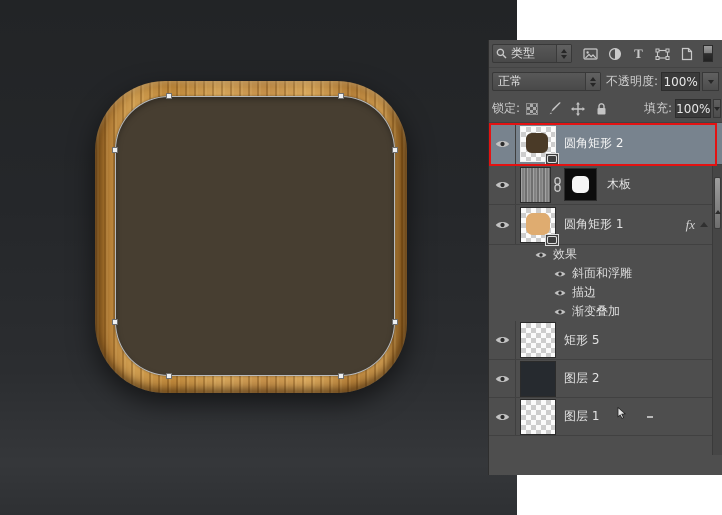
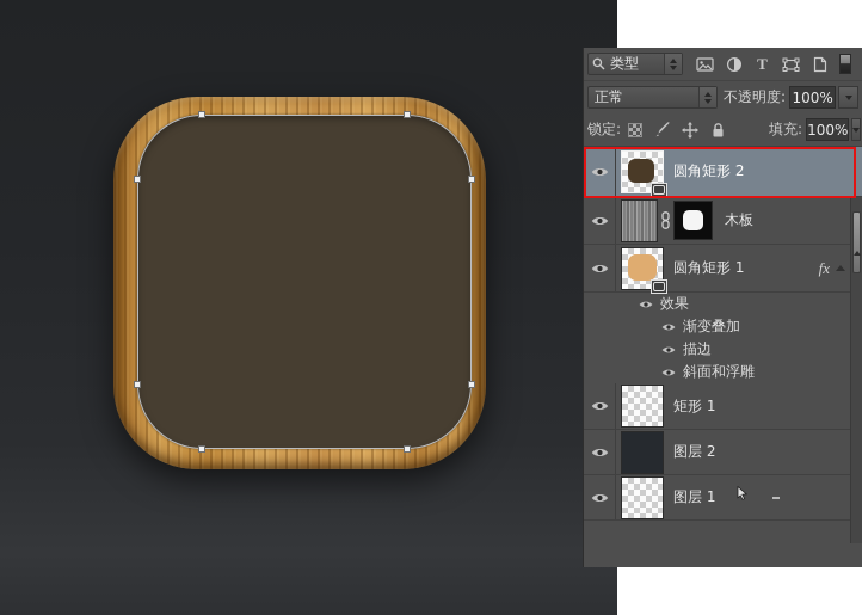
  类型
  T
  正常
  不透明度:
  100%
  锁定:
  填充:
  100%
  圆角矩形 2
  木板
  圆角矩形 1
  fx
  效果
- 斜面和浮雕
+ 渐变叠加
  描边
- 渐变叠加
+ 斜面和浮雕
- 矩形 5
+ 矩形 1
  图层 2
  图层 1
